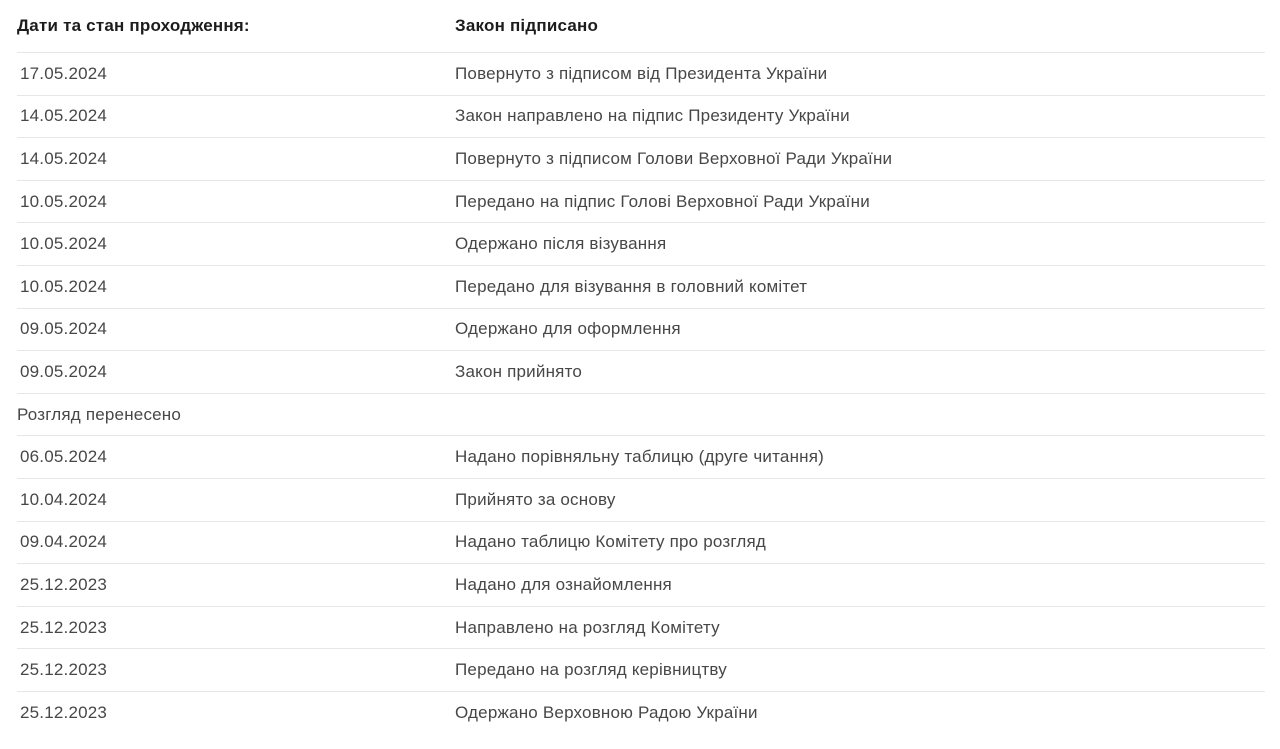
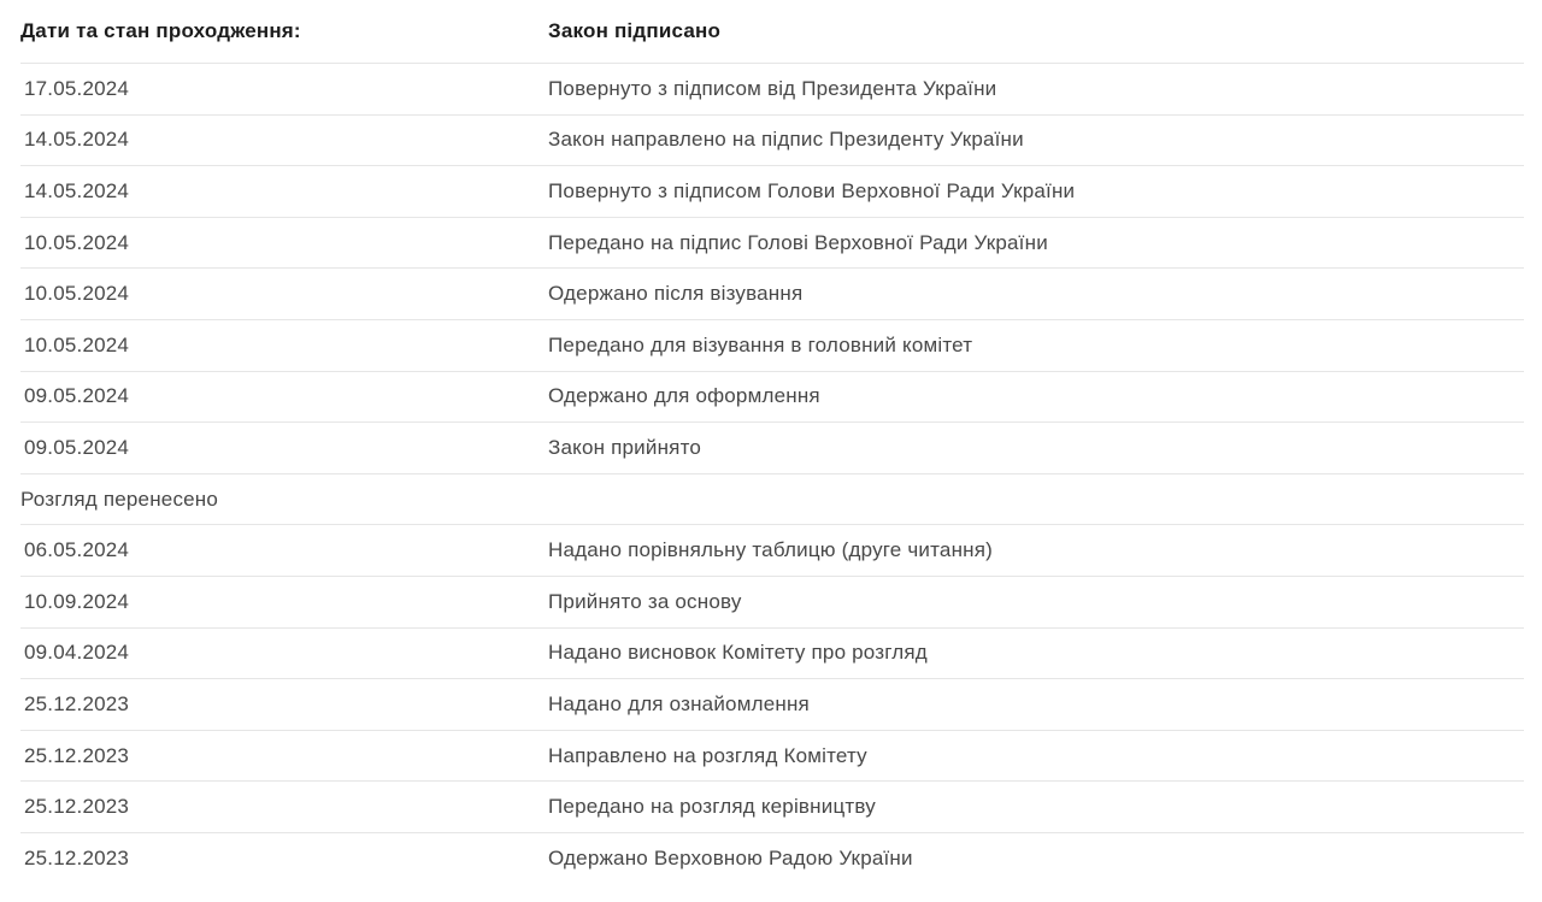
  Дати та стан проходження:
  Закон підписано
  17.05.2024
  Повернуто з підписом від Президента України
  14.05.2024
  Закон направлено на підпис Президенту України
  14.05.2024
  Повернуто з підписом Голови Верховної Ради України
  10.05.2024
  Передано на підпис Голові Верховної Ради України
  10.05.2024
  Одержано після візування
  10.05.2024
  Передано для візування в головний комітет
  09.05.2024
  Одержано для оформлення
  09.05.2024
  Закон прийнято
  Розгляд перенесено
  06.05.2024
  Надано порівняльну таблицю (друге читання)
- 10.04.2024
+ 10.09.2024
  Прийнято за основу
  09.04.2024
- Надано таблицю Комітету про розгляд
+ Надано висновок Комітету про розгляд
  25.12.2023
  Надано для ознайомлення
  25.12.2023
  Направлено на розгляд Комітету
  25.12.2023
  Передано на розгляд керівництву
  25.12.2023
  Одержано Верховною Радою України
